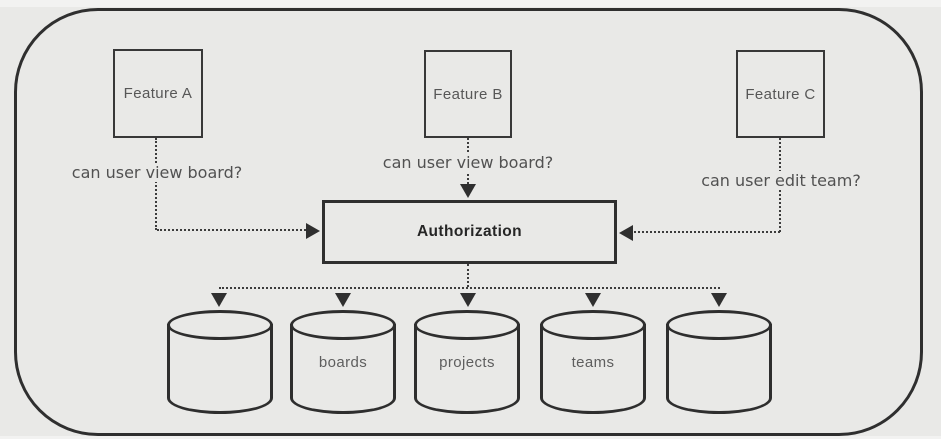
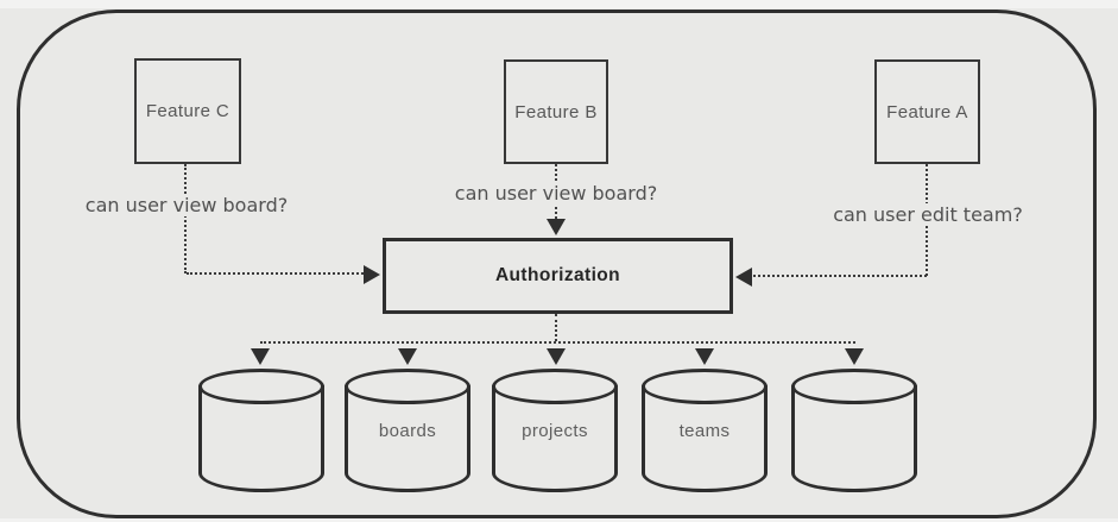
- Feature A
+ Feature C
  Feature B
- Feature C
+ Feature A
  can user view board?
  can user view board?
  can user edit team?
  Authorization
  boards
  projects
  teams
